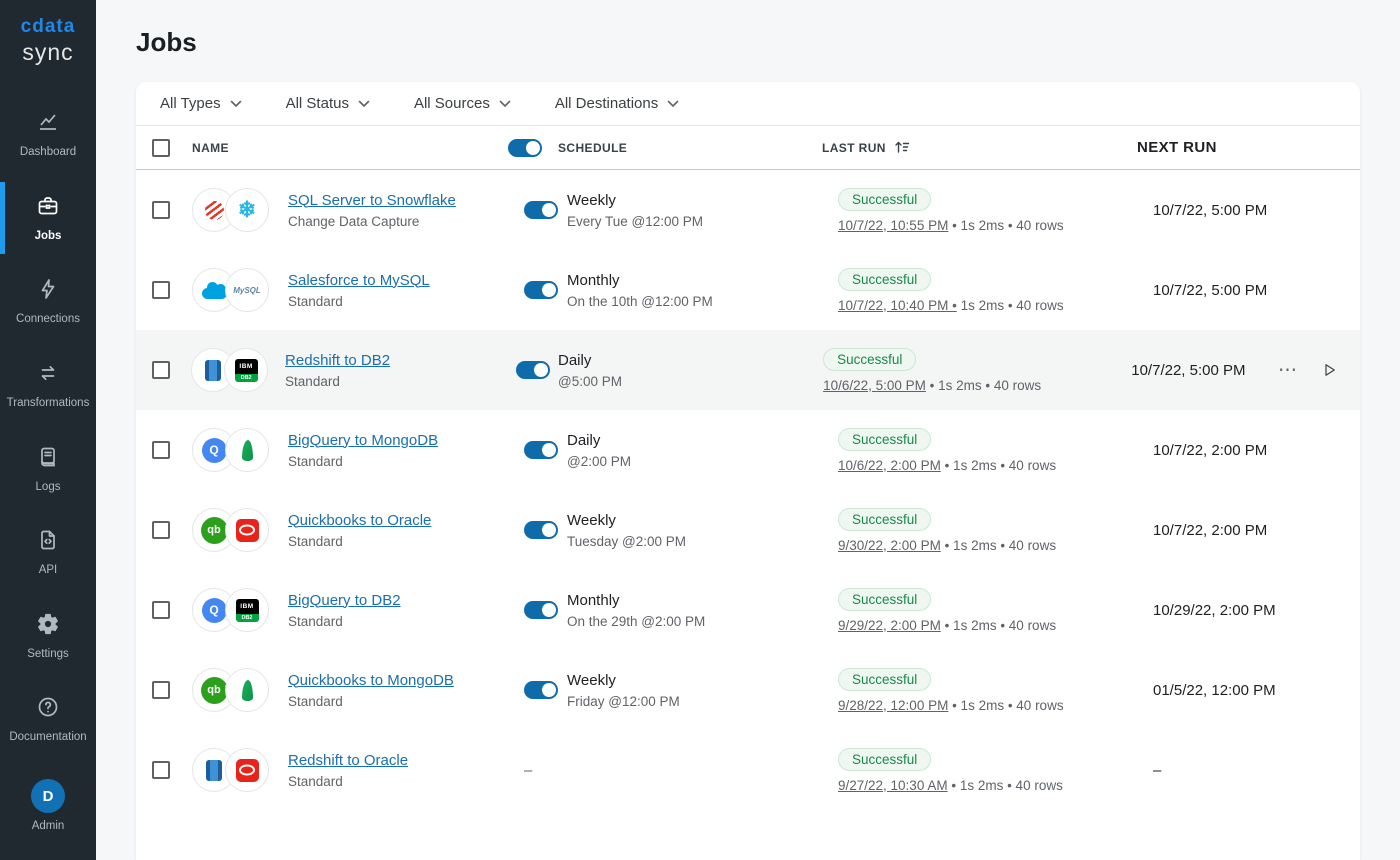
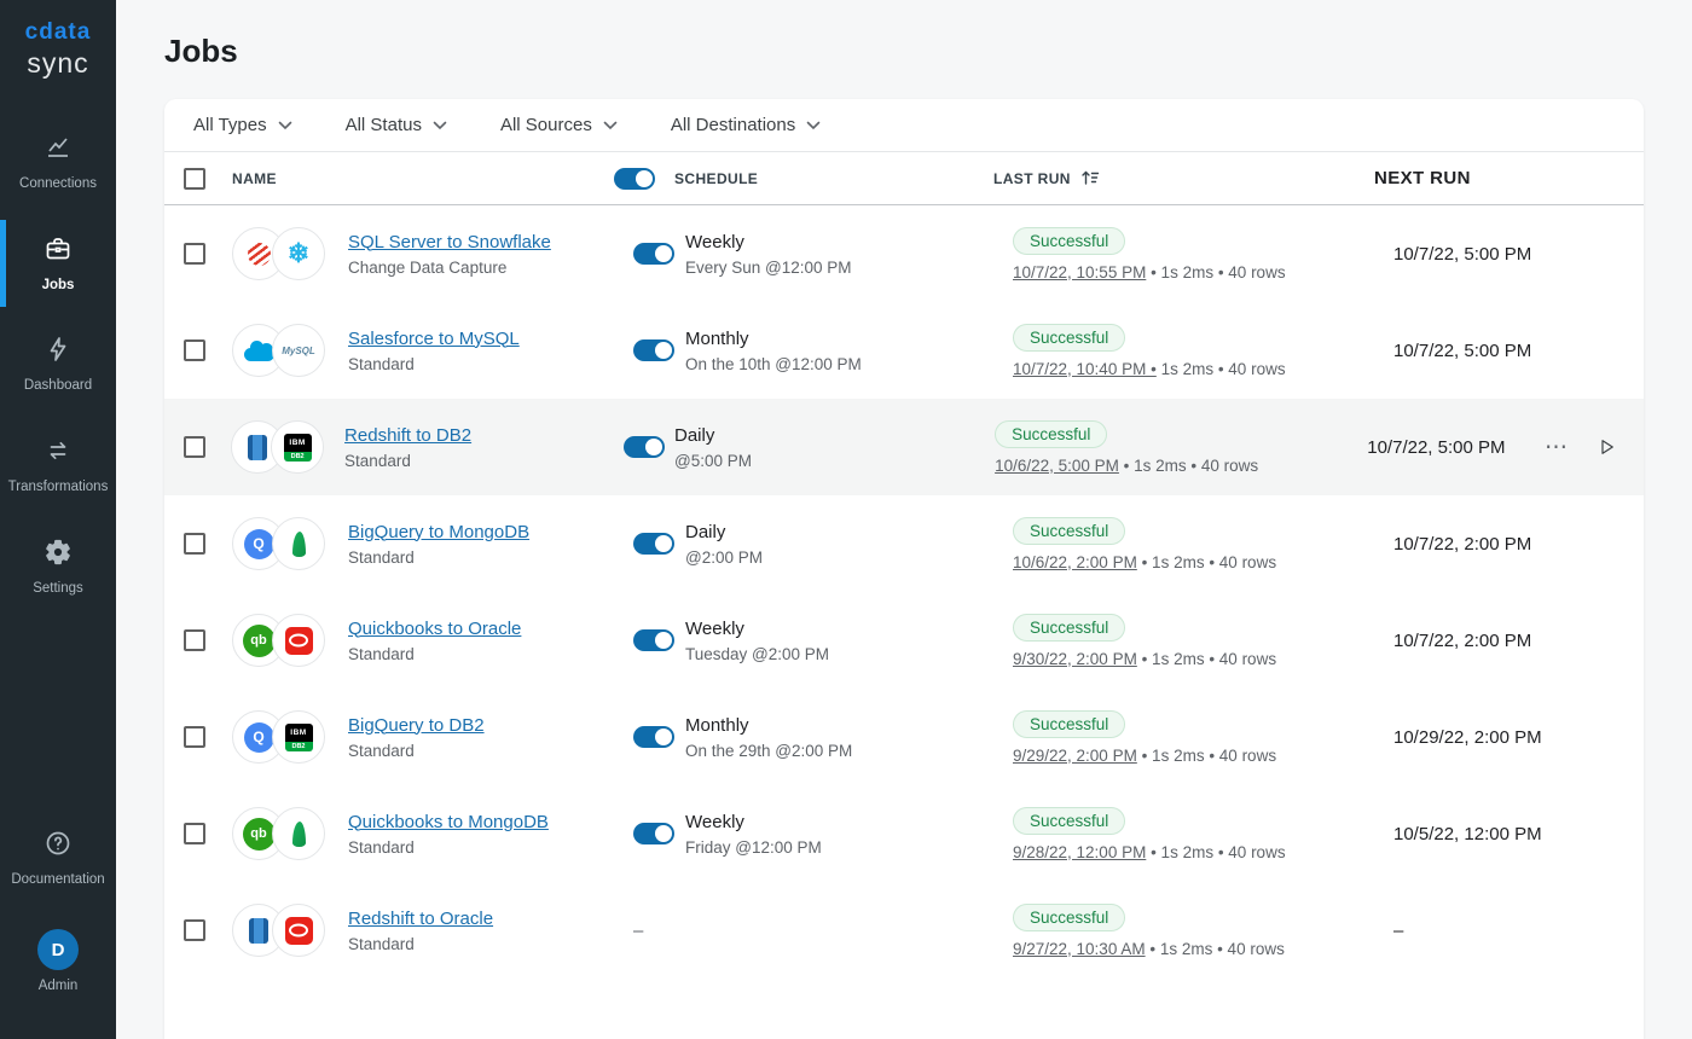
  cdata
  sync
- Dashboard
+ Connections
  Jobs
- Connections
+ Dashboard
  Transformations
- Logs
- API
  Settings
  Documentation
  D
  Admin
  Jobs
  All Types
  All Status
  All Sources
  All Destinations
  NAME
  SCHEDULE
  LAST RUN
  NEXT RUN
  SQL Server to Snowflake
  Change Data Capture
  Weekly
- Every Tue @12:00 PM
+ Every Sun @12:00 PM
  Successful
  10/7/22, 10:55 PM • 1s 2ms • 40 rows
  10/7/22, 5:00 PM
  Salesforce to MySQL
  Standard
  Monthly
  On the 10th @12:00 PM
  Successful
  10/7/22, 10:40 PM • 1s 2ms • 40 rows
  10/7/22, 5:00 PM
  Redshift to DB2
  Standard
  Daily
  @5:00 PM
  Successful
  10/6/22, 5:00 PM • 1s 2ms • 40 rows
  10/7/22, 5:00 PM
  ⋯
  BigQuery to MongoDB
  Standard
  Daily
  @2:00 PM
  Successful
  10/6/22, 2:00 PM • 1s 2ms • 40 rows
  10/7/22, 2:00 PM
  Quickbooks to Oracle
  Standard
  Weekly
  Tuesday @2:00 PM
  Successful
  9/30/22, 2:00 PM • 1s 2ms • 40 rows
  10/7/22, 2:00 PM
  BigQuery to DB2
  Standard
  Monthly
  On the 29th @2:00 PM
  Successful
  9/29/22, 2:00 PM • 1s 2ms • 40 rows
  10/29/22, 2:00 PM
  Quickbooks to MongoDB
  Standard
  Weekly
  Friday @12:00 PM
  Successful
  9/28/22, 12:00 PM • 1s 2ms • 40 rows
- 01/5/22, 12:00 PM
+ 10/5/22, 12:00 PM
  Redshift to Oracle
  Standard
  –
  Successful
  9/27/22, 10:30 AM • 1s 2ms • 40 rows
  –
